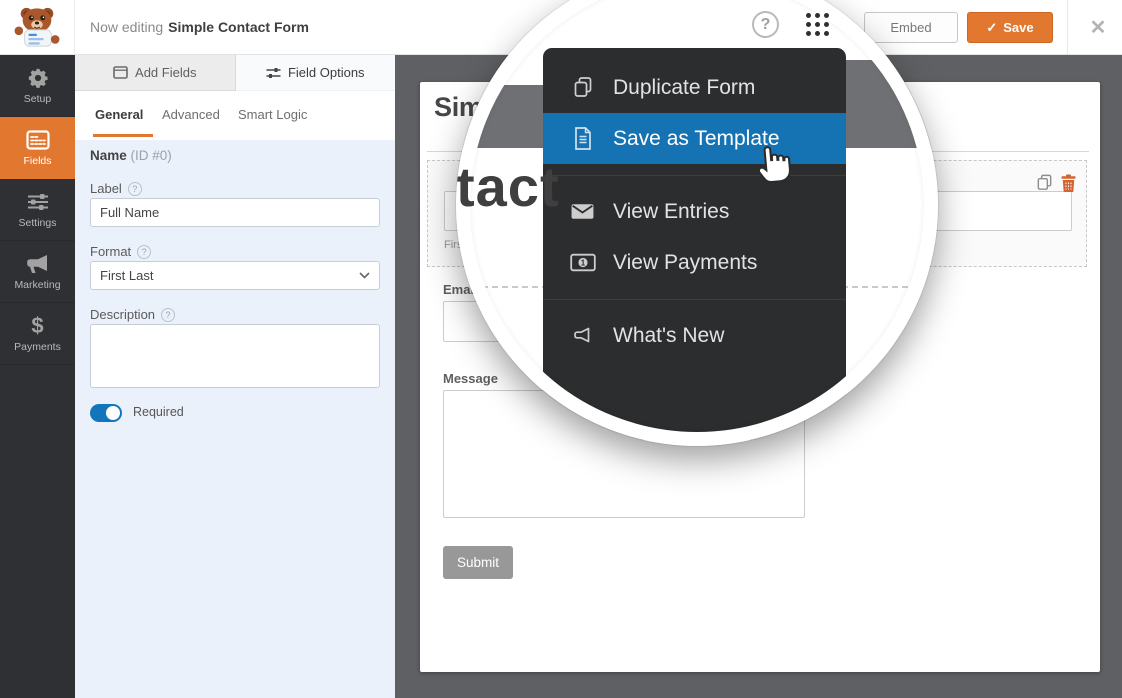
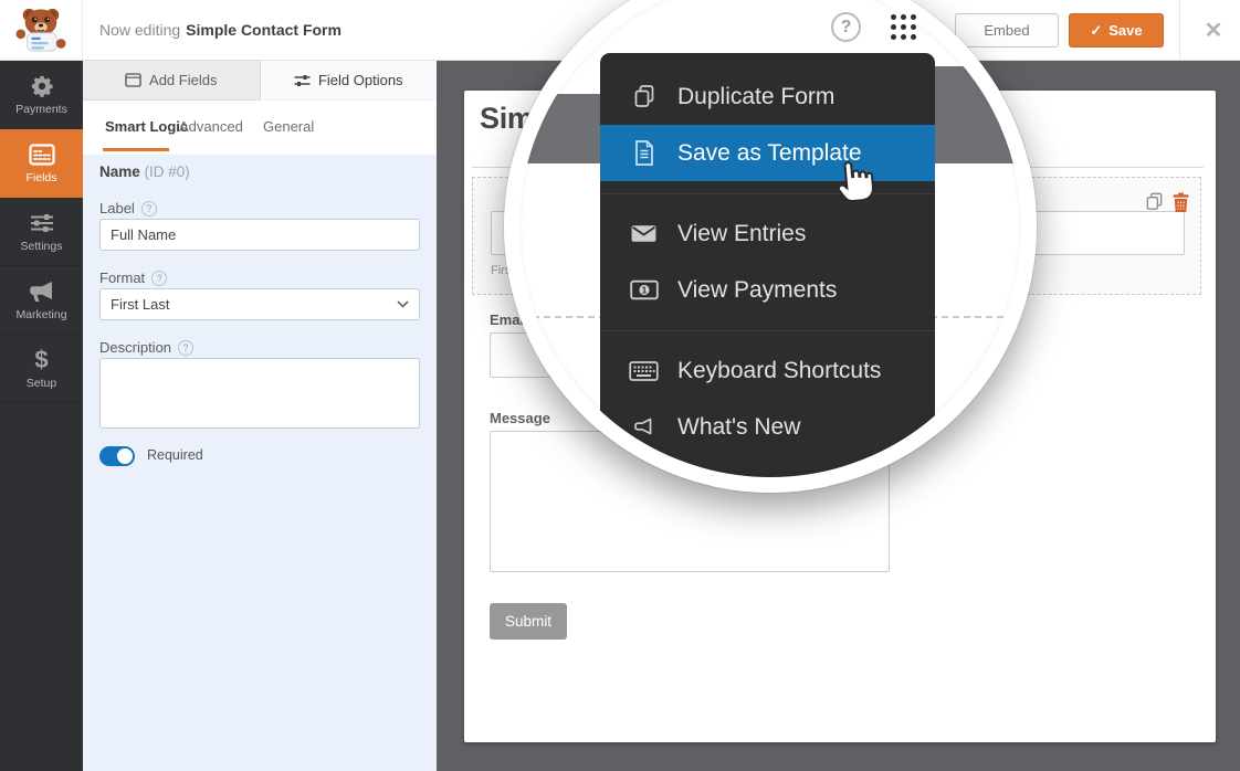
  Now editing
  Simple Contact Form
  Embed
  ✓
  Save
  ✕
- Setup
+ Payments
  Fields
  Settings
  Marketing
  $
- Payments
+ Setup
  Add Fields
  Field Options
- General
+ Smart Logic
  Advanced
- Smart Logic
+ General
  Name (ID #0)
  Label
  ?
  Full Name
  Format
  ?
  First Last
  Description
  ?
  Required
  Message
  Submit
- tact
  ?
  Duplicate Form
  Save as Template
  View Entries
  1
  View Payments
+ Keyboard Shortcuts
  What's New
